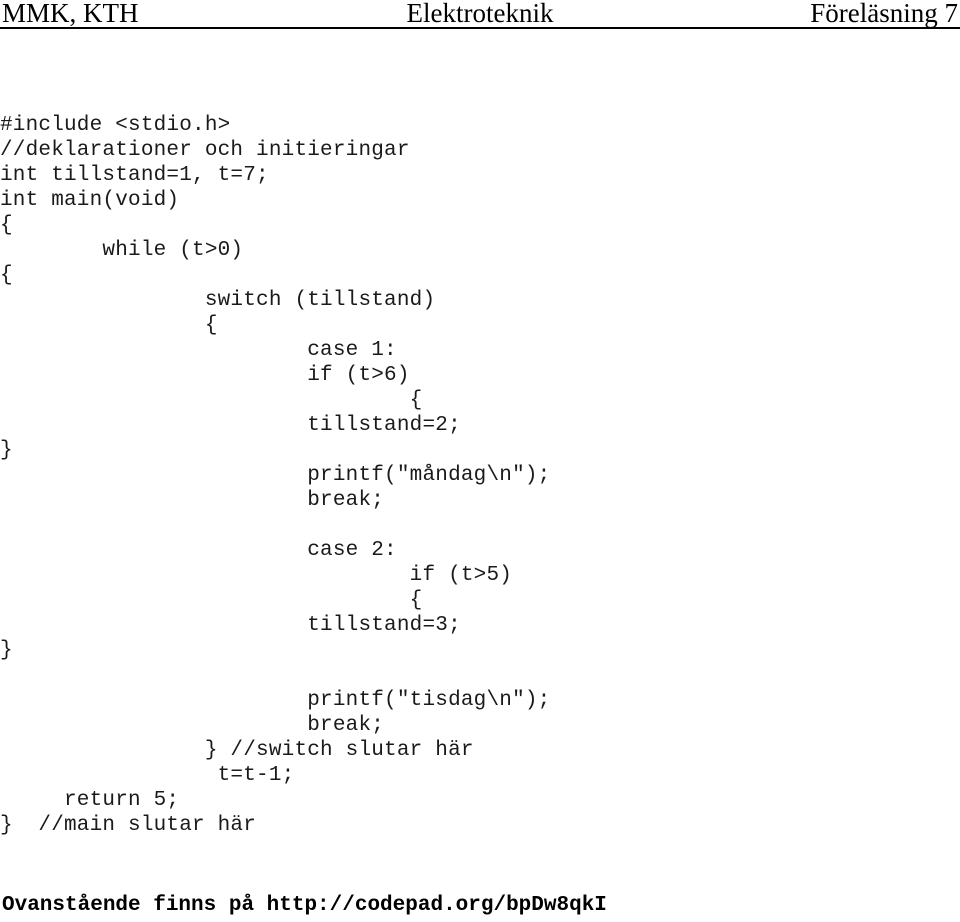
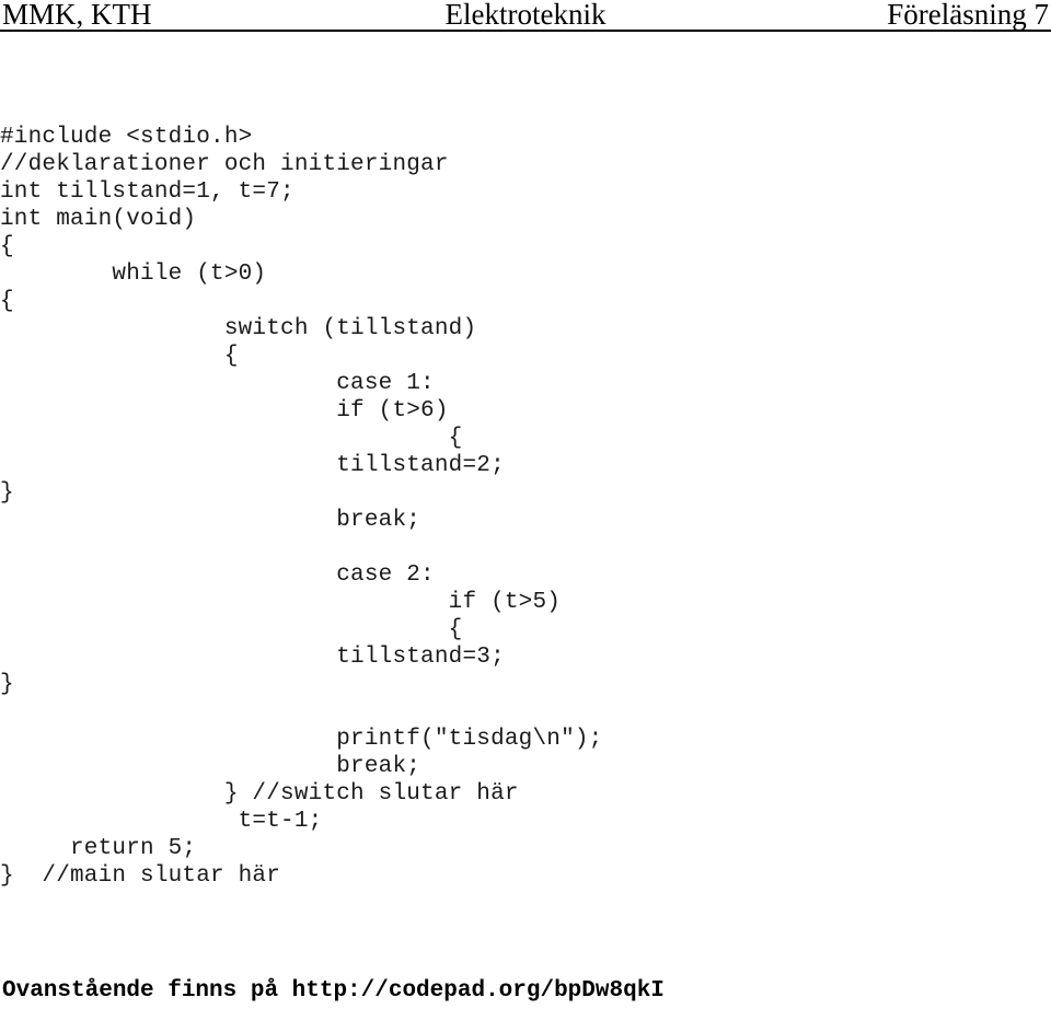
  MMK, KTH
  Elektroteknik
  Föreläsning 7
  #include <stdio.h>
  //deklarationer och initieringar
  int tillstand=1, t=7;
  int main(void)
  {
  while (t>0)
  {
  switch (tillstand)
  {
  case 1:
  if (t>6)
  {
  tillstand=2;
  }
- printf("måndag\n");
  break;
  case 2:
  if (t>5)
  {
  tillstand=3;
  }
  printf("tisdag\n");
  break;
  } //switch slutar här
  t=t-1;
  return 5;
  } //main slutar här
  Ovanstående finns på http://codepad.org/bpDw8qkI
